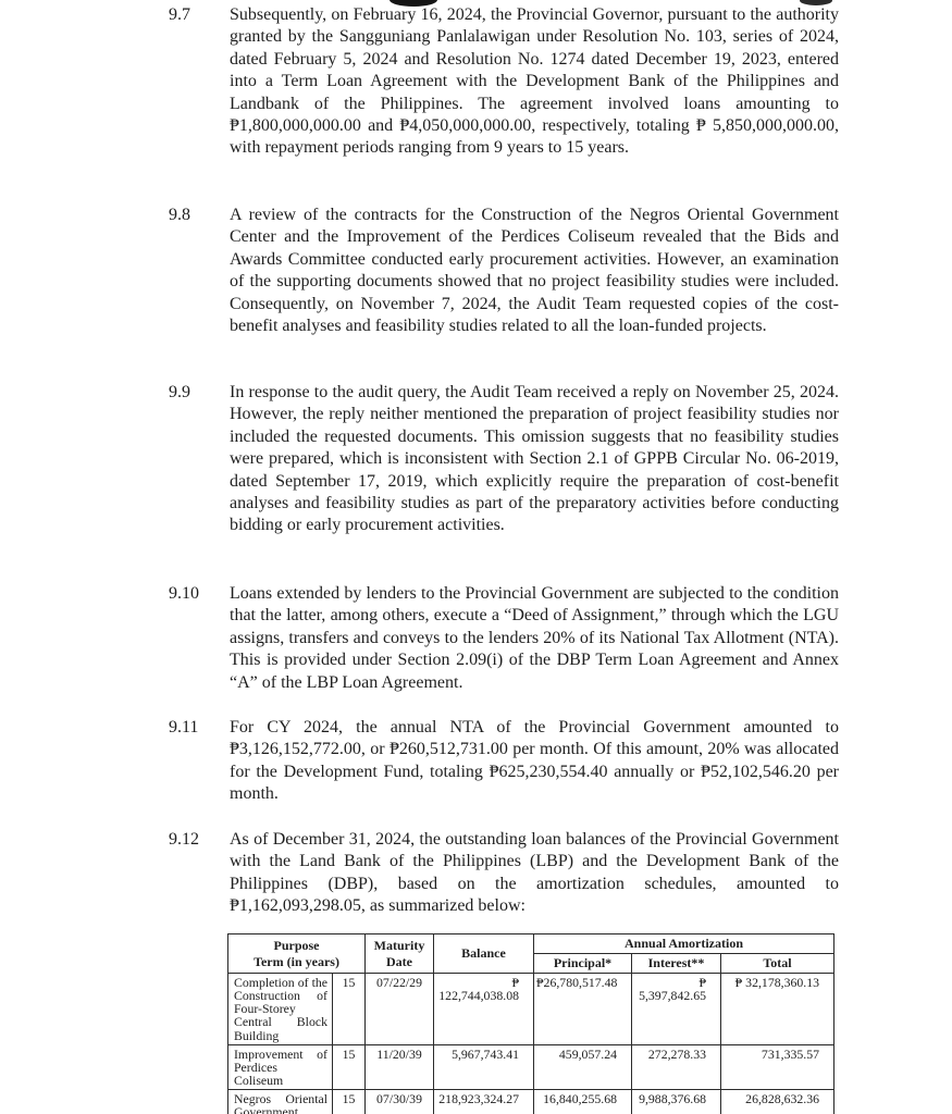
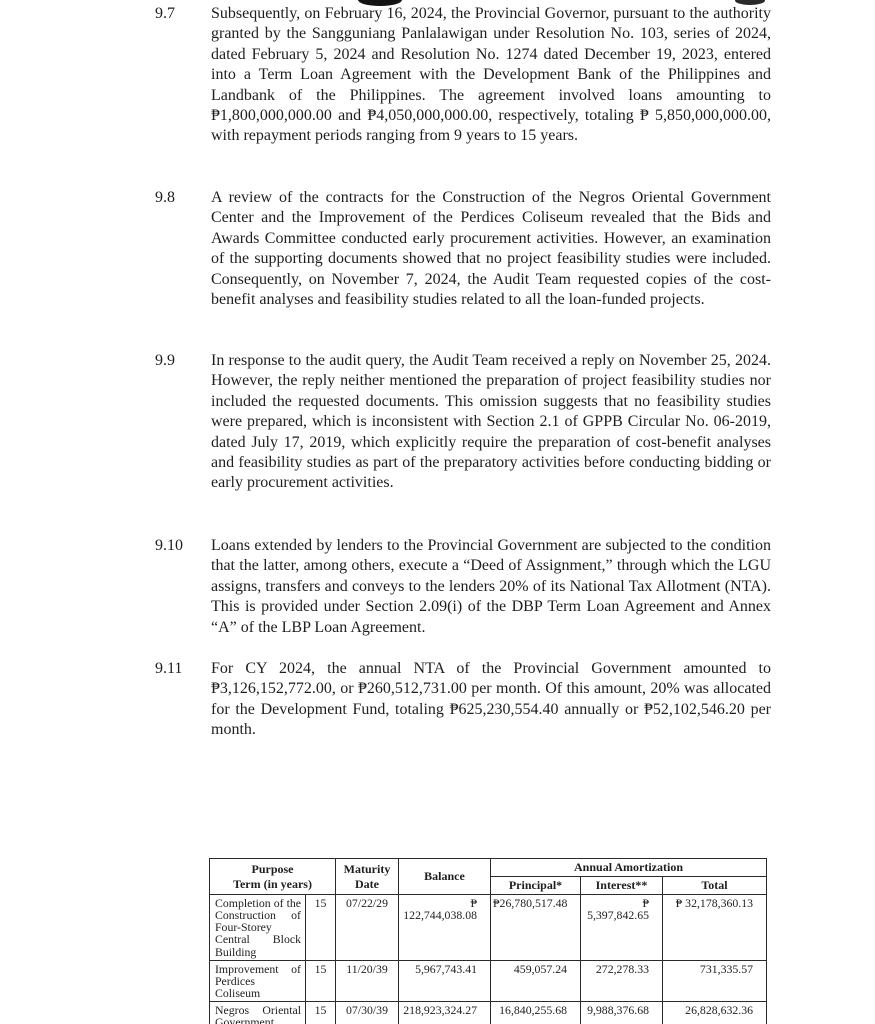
  9.7
  Subsequently, on February 16, 2024, the Provincial Governor, pursuant to the authority granted by the Sangguniang Panlalawigan under Resolution No. 103, series of 2024, dated February 5, 2024 and Resolution No. 1274 dated December 19, 2023, entered into a Term Loan Agreement with the Development Bank of the Philippines and Landbank of the Philippines. The agreement involved loans amounting to ₱1,800,000,000.00 and ₱4,050,000,000.00, respectively, totaling ₱ 5,850,000,000.00, with repayment periods ranging from 9 years to 15 years.
  9.8
  A review of the contracts for the Construction of the Negros Oriental Government Center and the Improvement of the Perdices Coliseum revealed that the Bids and Awards Committee conducted early procurement activities. However, an examination of the supporting documents showed that no project feasibility studies were included. Consequently, on November 7, 2024, the Audit Team requested copies of the cost-benefit analyses and feasibility studies related to all the loan-funded projects.
  9.9
- In response to the audit query, the Audit Team received a reply on November 25, 2024. However, the reply neither mentioned the preparation of project feasibility studies nor included the requested documents. This omission suggests that no feasibility studies were prepared, which is inconsistent with Section 2.1 of GPPB Circular No. 06-2019, dated September 17, 2019, which explicitly require the preparation of cost-benefit analyses and feasibility studies as part of the preparatory activities before conducting bidding or early procurement activities.
+ In response to the audit query, the Audit Team received a reply on November 25, 2024. However, the reply neither mentioned the preparation of project feasibility studies nor included the requested documents. This omission suggests that no feasibility studies were prepared, which is inconsistent with Section 2.1 of GPPB Circular No. 06-2019, dated July 17, 2019, which explicitly require the preparation of cost-benefit analyses and feasibility studies as part of the preparatory activities before conducting bidding or early procurement activities.
  9.10
  Loans extended by lenders to the Provincial Government are subjected to the condition that the latter, among others, execute a “Deed of Assignment,” through which the LGU assigns, transfers and conveys to the lenders 20% of its National Tax Allotment (NTA). This is provided under Section 2.09(i) of the DBP Term Loan Agreement and Annex “A” of the LBP Loan Agreement.
  9.11
  For CY 2024, the annual NTA of the Provincial Government amounted to ₱3,126,152,772.00, or ₱260,512,731.00 per month. Of this amount, 20% was allocated for the Development Fund, totaling ₱625,230,554.40 annually or ₱52,102,546.20 per month.
- 9.12
- As of December 31, 2024, the outstanding loan balances of the Provincial Government with the Land Bank of the Philippines (LBP) and the Development Bank of the Philippines (DBP), based on the amortization schedules, amounted to ₱1,162,093,298.05, as summarized below:
  Purpose Term (in years)	Maturity Date	Balance	Annual Amortization
  Principal*	Interest**	Total
  Completion of the Construction of Four-Storey Central Block Building	15	07/22/29	₱ 122,744,038.08	₱26,780,517.48	₱ 5,397,842.65	₱ 32,178,360.13
  Improvement of Perdices Coliseum	15	11/20/39	5,967,743.41	459,057.24	272,278.33	731,335.57
  Negros Oriental Government	15	07/30/39	218,923,324.27	16,840,255.68	9,988,376.68	26,828,632.36
